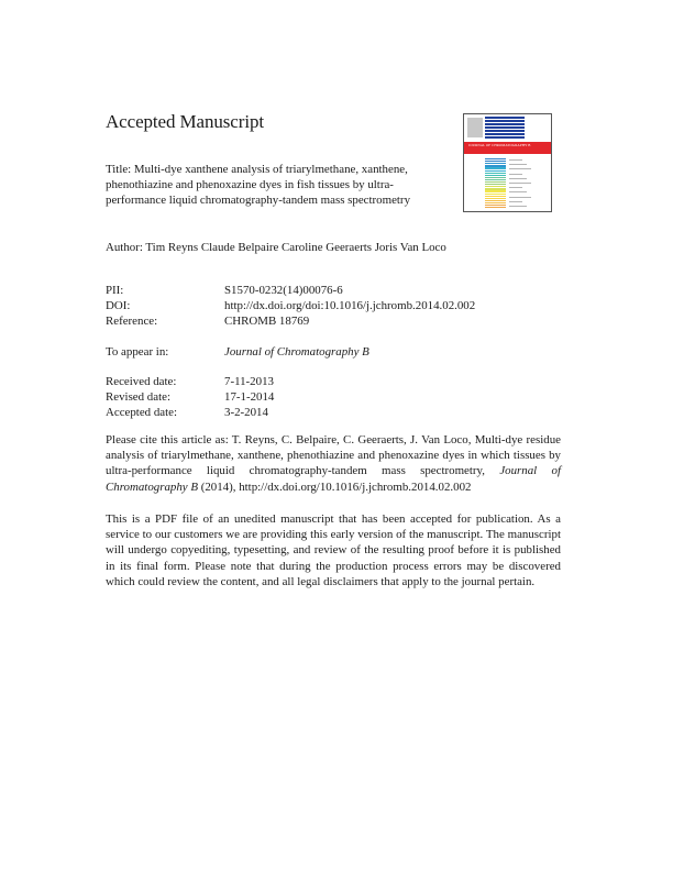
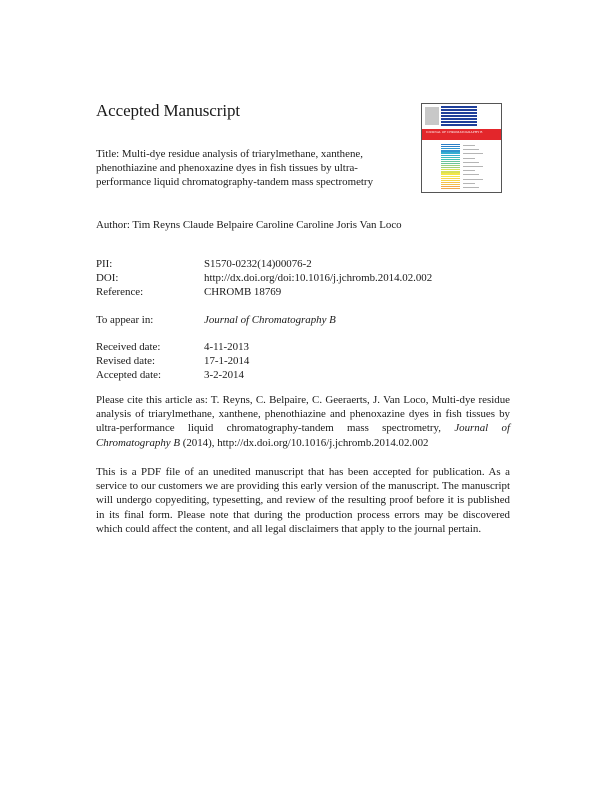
  Accepted Manuscript
- Title: Multi-dye xanthene analysis of triarylmethane, xanthene, phenothiazine and phenoxazine dyes in fish tissues by ultra-performance liquid chromatography-tandem mass spectrometry
+ Title: Multi-dye residue analysis of triarylmethane, xanthene, phenothiazine and phenoxazine dyes in fish tissues by ultra-performance liquid chromatography-tandem mass spectrometry
- Author: Tim Reyns Claude Belpaire Caroline Geeraerts Joris Van Loco
+ Author: Tim Reyns Claude Belpaire Caroline Caroline Joris Van Loco
- PII: S1570-0232(14)00076-6
+ PII: S1570-0232(14)00076-2
  DOI: http://dx.doi.org/doi:10.1016/j.jchromb.2014.02.002
  Reference: CHROMB 18769
  To appear in: Journal of Chromatography B
- Received date: 7-11-2013
+ Received date: 4-11-2013
  Revised date: 17-1-2014
  Accepted date: 3-2-2014
- Please cite this article as: T. Reyns, C. Belpaire, C. Geeraerts, J. Van Loco, Multi-dye residue analysis of triarylmethane, xanthene, phenothiazine and phenoxazine dyes in which tissues by ultra-performance liquid chromatography-tandem mass spectrometry, Journal of Chromatography B (2014), http://dx.doi.org/10.1016/j.jchromb.2014.02.002
+ Please cite this article as: T. Reyns, C. Belpaire, C. Geeraerts, J. Van Loco, Multi-dye residue analysis of triarylmethane, xanthene, phenothiazine and phenoxazine dyes in fish tissues by ultra-performance liquid chromatography-tandem mass spectrometry, Journal of Chromatography B (2014), http://dx.doi.org/10.1016/j.jchromb.2014.02.002
- This is a PDF file of an unedited manuscript that has been accepted for publication. As a service to our customers we are providing this early version of the manuscript. The manuscript will undergo copyediting, typesetting, and review of the resulting proof before it is published in its final form. Please note that during the production process errors may be discovered which could review the content, and all legal disclaimers that apply to the journal pertain.
+ This is a PDF file of an unedited manuscript that has been accepted for publication. As a service to our customers we are providing this early version of the manuscript. The manuscript will undergo copyediting, typesetting, and review of the resulting proof before it is published in its final form. Please note that during the production process errors may be discovered which could affect the content, and all legal disclaimers that apply to the journal pertain.
